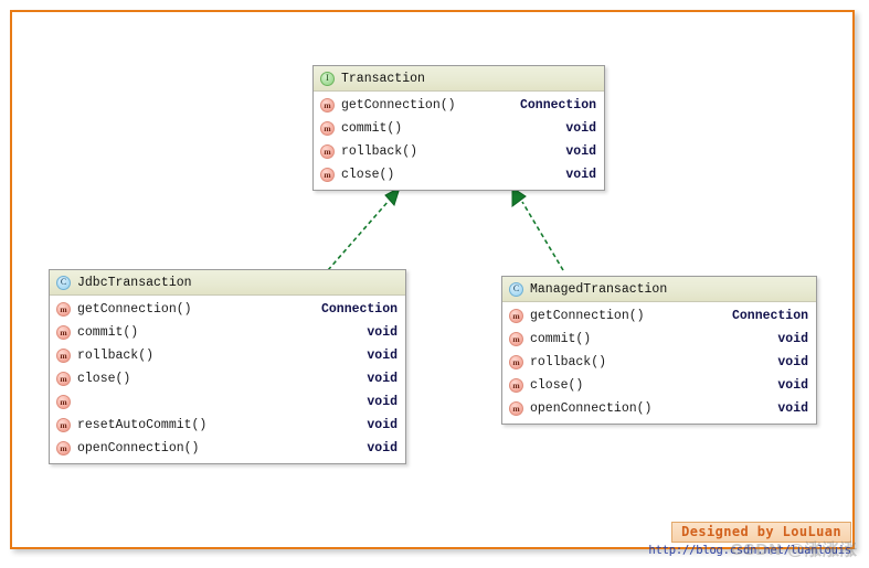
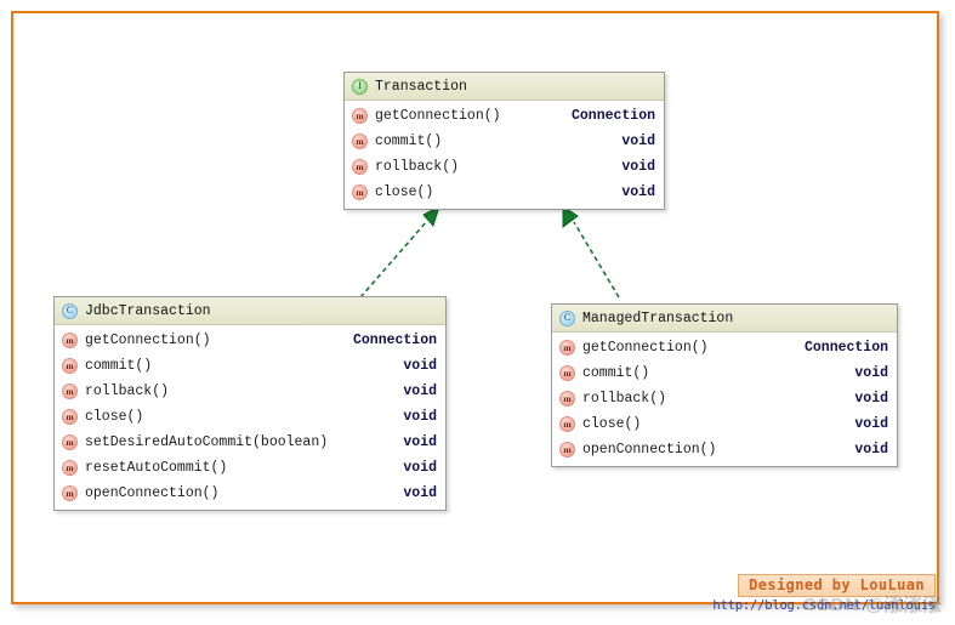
  I
  Transaction
  m
  getConnection()
  Connection
  m
  commit()
  void
  m
  rollback()
  void
  m
  close()
  void
  C
  JdbcTransaction
  m
  getConnection()
  Connection
  m
  commit()
  void
  m
  rollback()
  void
  m
  close()
  void
  m
+ setDesiredAutoCommit(boolean)
  void
  m
  resetAutoCommit()
  void
  m
  openConnection()
  void
  C
  ManagedTransaction
  m
  getConnection()
  Connection
  m
  commit()
  void
  m
  rollback()
  void
  m
  close()
  void
  m
  openConnection()
  void
  Designed by LouLuan
  http://blog.csdn.net/luanlouis
  CSDN @涨涨涨
